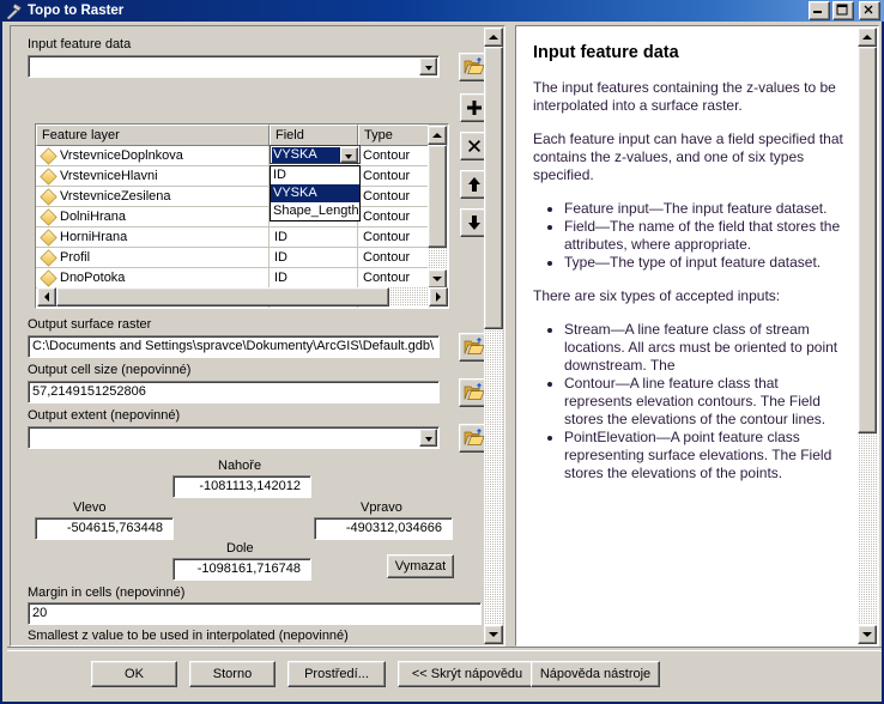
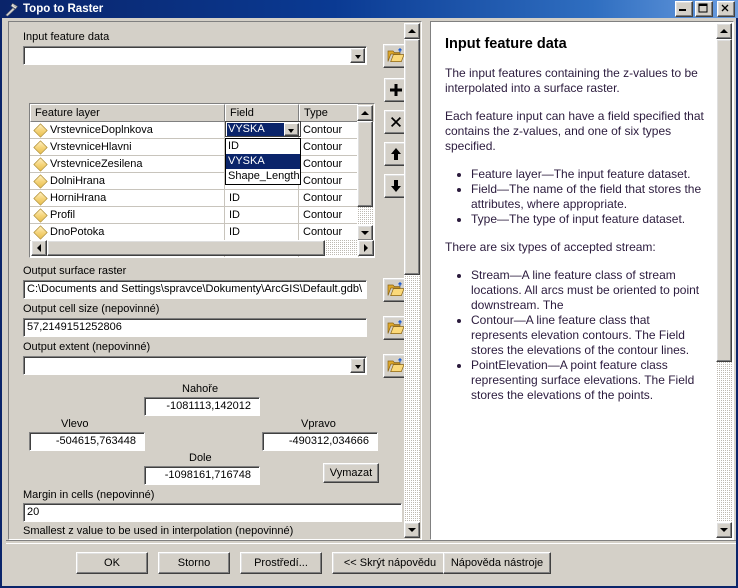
  Topo to Raster
  Input feature data
  Feature layer
  Field
  Type
  VrstevniceDoplnkova
  Contour
  VrstevniceHlavni
  Contour
  VrstevniceZesilena
  Contour
  DolniHrana
  Contour
  HorniHrana
  ID
  Contour
  Profil
  ID
  Contour
  DnoPotoka
  ID
  Contour
  VYSKA
  ID
  VYSKA
  Shape_Length
  Output surface raster
  C:\Documents and Settings\spravce\Dokumenty\ArcGIS\Default.gdb\
  Output cell size (nepovinné)
  57,2149151252806
  Output extent (nepovinné)
  Nahoře
  -1081113,142012
  Vlevo
  -504615,763448
  Vpravo
  -490312,034666
  Dole
  -1098161,716748
  Vymazat
  Margin in cells (nepovinné)
  20
- Smallest z value to be used in interpolated (nepovinné)
+ Smallest z value to be used in interpolation (nepovinné)
  Input feature data
  The input features containing the z-values to be interpolated into a surface raster.
  Each feature input can have a field specified that contains the z-values, and one of six types specified.
- Feature input—The input feature dataset.
+ Feature layer—The input feature dataset.
  Field—The name of the field that stores the attributes, where appropriate.
  Type—The type of input feature dataset.
- There are six types of accepted inputs:
+ There are six types of accepted stream:
  Stream—A line feature class of stream locations. All arcs must be oriented to point downstream. The
  Contour—A line feature class that represents elevation contours. The Field stores the elevations of the contour lines.
  PointElevation—A point feature class representing surface elevations. The Field stores the elevations of the points.
  OK
  Storno
  Prostředí...
  << Skrýt nápovědu
  Nápověda nástroje
